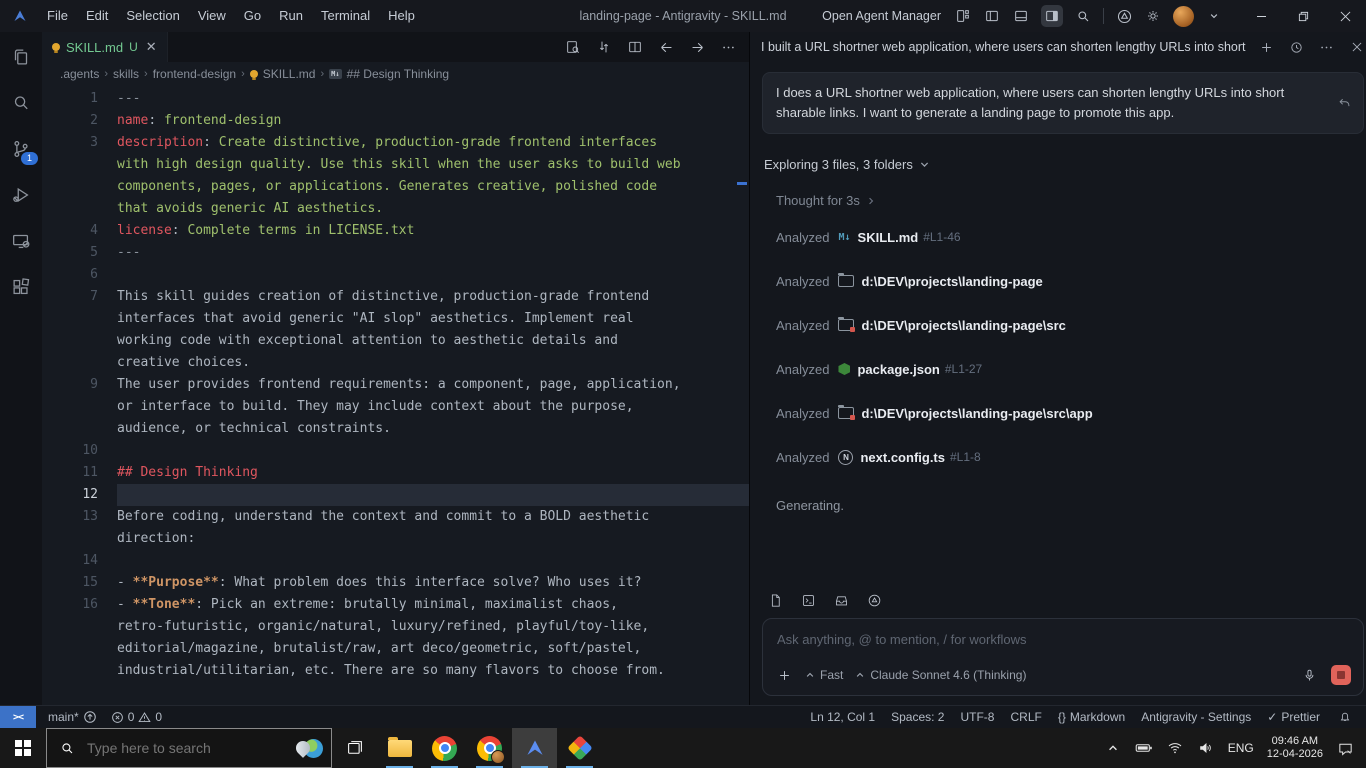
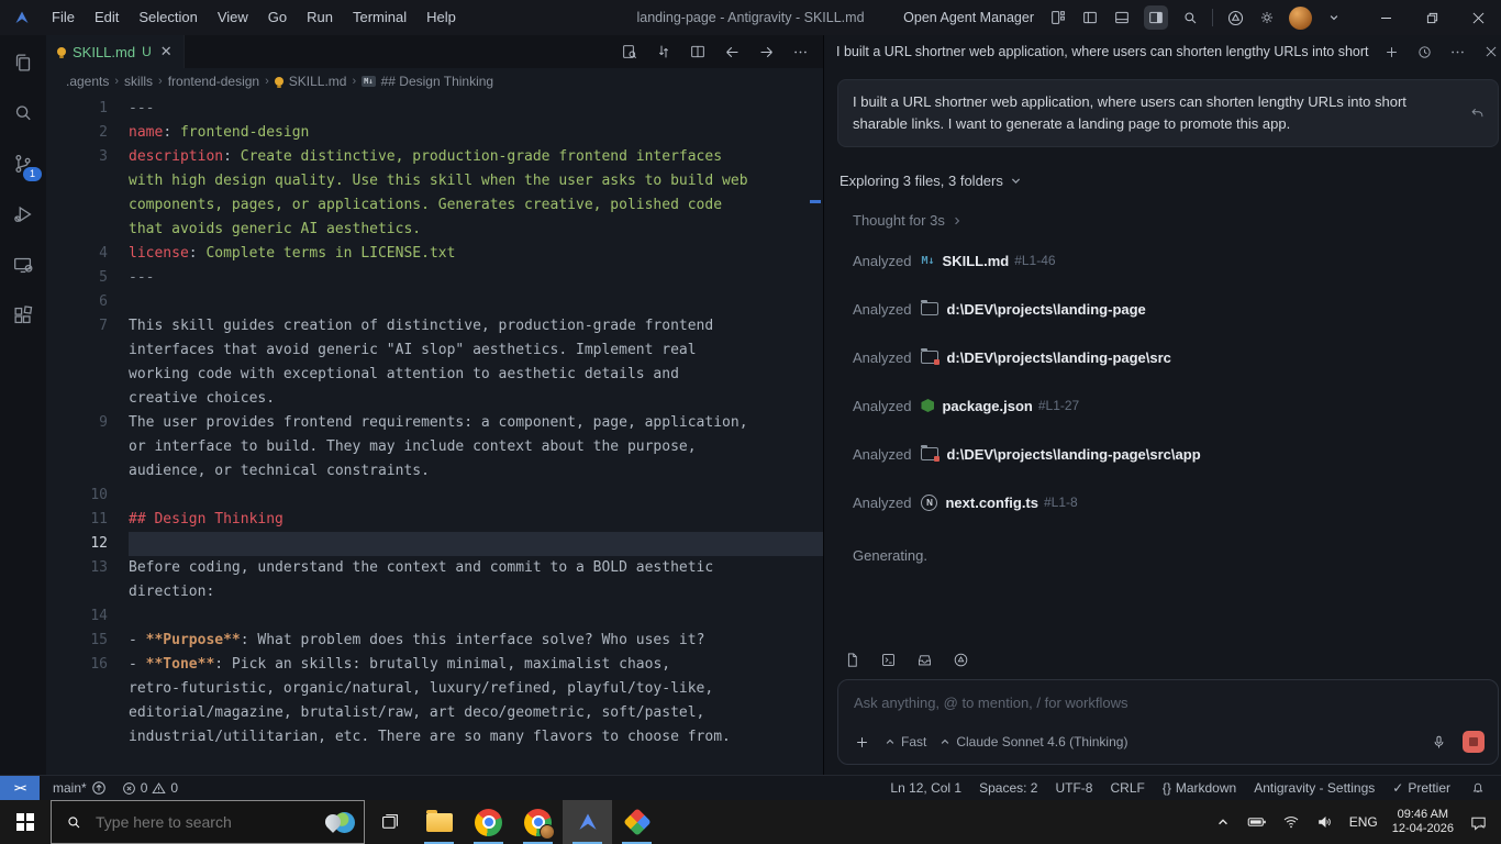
  File
  Edit
  Selection
  View
  Go
  Run
  Terminal
  Help
  landing-page - Antigravity - SKILL.md
  Open Agent Manager
  1
  SKILL.md
  U
  ✕
  .agents
  ›
  skills
  ›
  frontend-design
  ›
  SKILL.md
  ›
  M↓
  ## Design Thinking
  1
  ---
  2
  name: frontend-design
  3
  description: Create distinctive, production-grade frontend interfaces
  with high design quality. Use this skill when the user asks to build web
  components, pages, or applications. Generates creative, polished code
  that avoids generic AI aesthetics.
  4
  license: Complete terms in LICENSE.txt
  5
  ---
  6
  7
  This skill guides creation of distinctive, production-grade frontend
  interfaces that avoid generic "AI slop" aesthetics. Implement real
  working code with exceptional attention to aesthetic details and
  creative choices.
  9
  The user provides frontend requirements: a component, page, application,
  or interface to build. They may include context about the purpose,
  audience, or technical constraints.
  10
  11
  ## Design Thinking
  12
  13
  Before coding, understand the context and commit to a BOLD aesthetic
  direction:
  14
  15
  - **Purpose**: What problem does this interface solve? Who uses it?
  16
- - **Tone**: Pick an extreme: brutally minimal, maximalist chaos,
+ - **Tone**: Pick an skills: brutally minimal, maximalist chaos,
  retro-futuristic, organic/natural, luxury/refined, playful/toy-like,
  editorial/magazine, brutalist/raw, art deco/geometric, soft/pastel,
  industrial/utilitarian, etc. There are so many flavors to choose from.
  I built a URL shortner web application, where users can shorten lengthy URLs into short
- I does a URL shortner web application, where users can shorten lengthy URLs into short sharable links. I want to generate a landing page to promote this app.
+ I built a URL shortner web application, where users can shorten lengthy URLs into short sharable links. I want to generate a landing page to promote this app.
  Exploring 3 files, 3 folders
  Thought for 3s
  Analyzed
  M↓
  SKILL.md
  #L1-46
  Analyzed
  d:\DEV\projects\landing-page
  Analyzed
  d:\DEV\projects\landing-page\src
  Analyzed
  package.json
  #L1-27
  Analyzed
  d:\DEV\projects\landing-page\src\app
  Analyzed
  N
  next.config.ts
  #L1-8
  Generating.
  Ask anything, @ to mention, / for workflows
  Fast
  Claude Sonnet 4.6 (Thinking)
  ><
  main*
  0
  0
  Ln 12, Col 1
  Spaces: 2
  UTF-8
  CRLF
  {}
  Markdown
  Antigravity - Settings
  ✓
  Prettier
  Type here to search
  ENG
  09:46 AM
  12-04-2026
